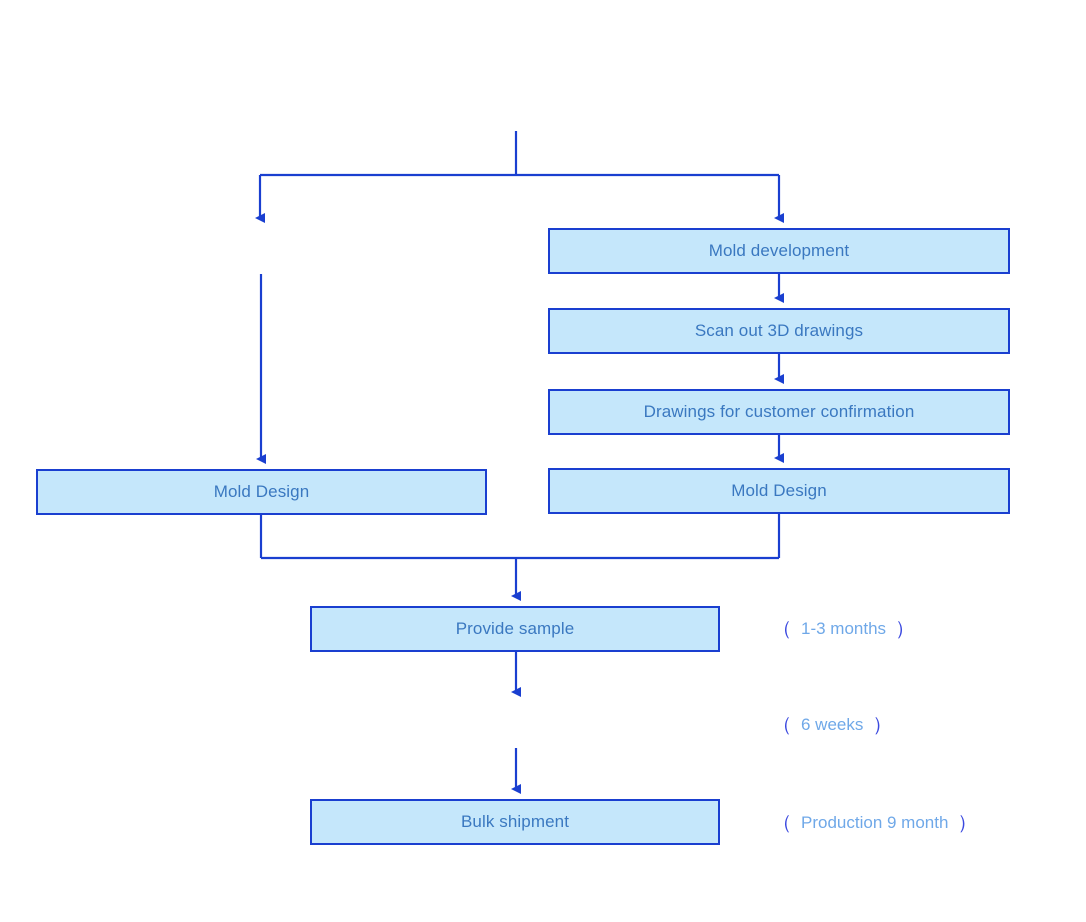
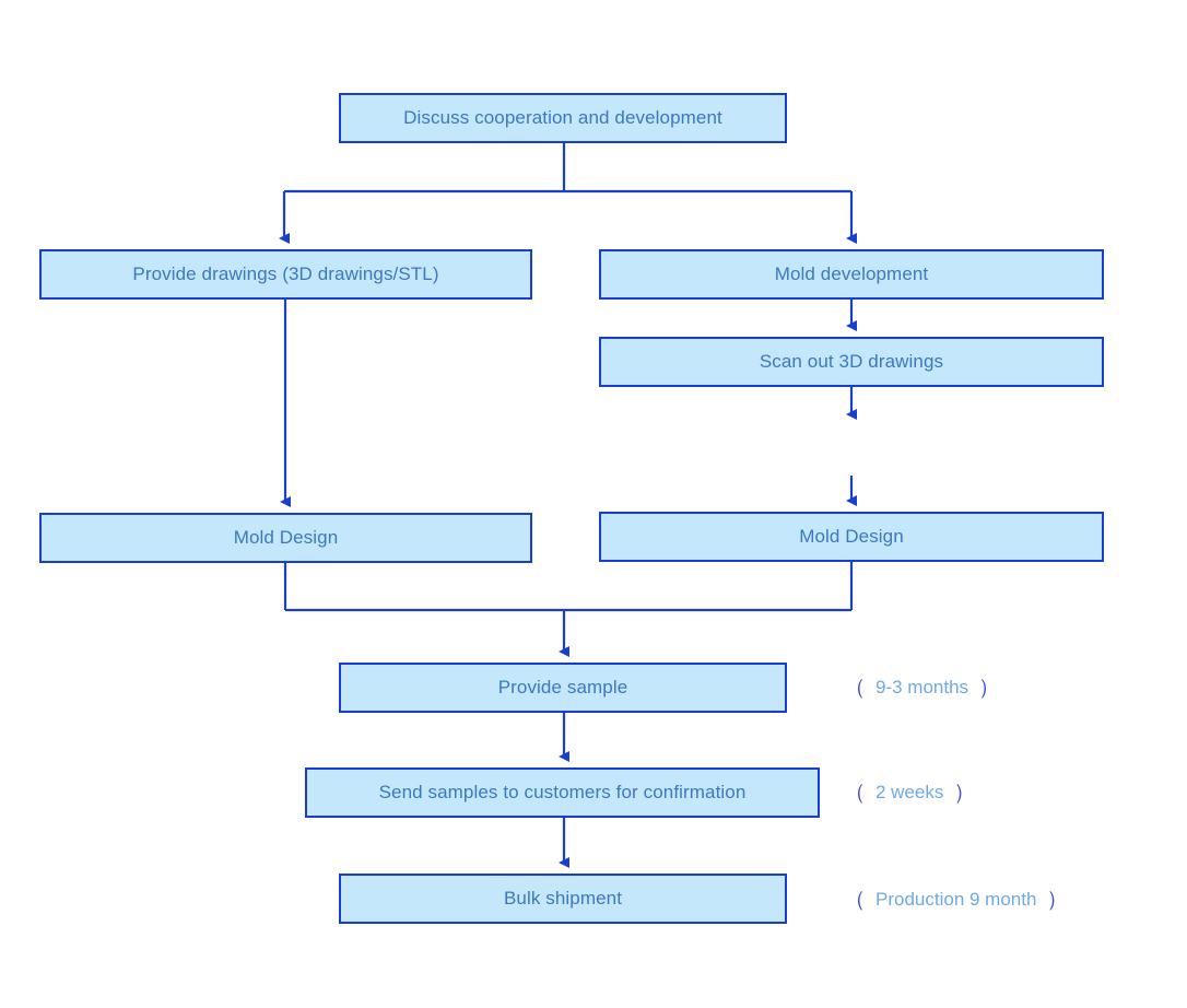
+ Discuss cooperation and development
+ Provide drawings (3D drawings/STL)
  Mold development
  Scan out 3D drawings
- Drawings for customer confirmation
  Mold Design
  Mold Design
  Provide sample
+ Send samples to customers for confirmation
  Bulk shipment
  （
- 1-3 months
+ 9-3 months
  ）
  （
- 6 weeks
+ 2 weeks
  ）
  （
  Production 9 month
  ）
